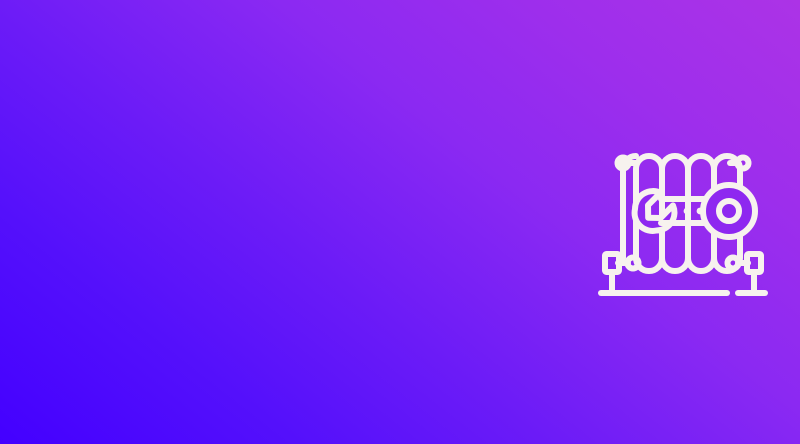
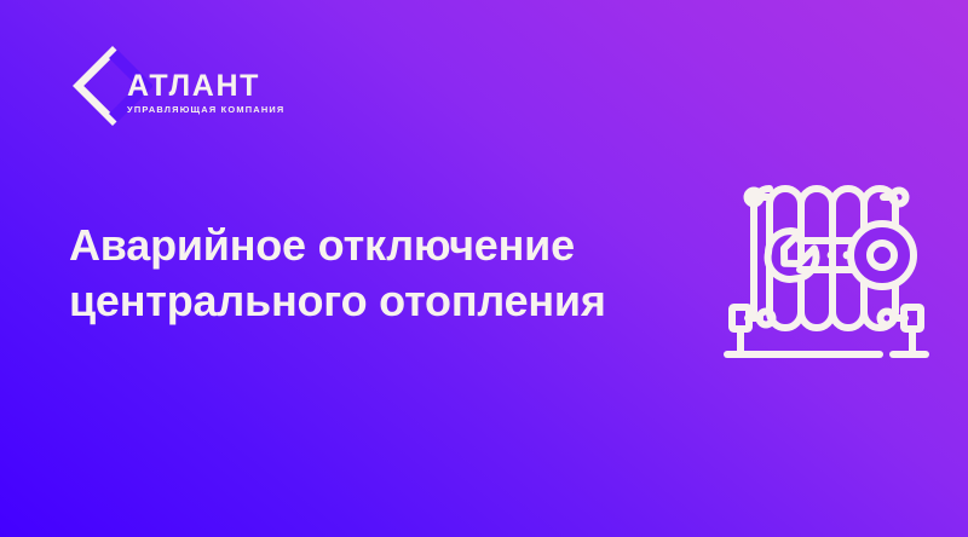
+ АТЛАНТ
+ УПРАВЛЯЮЩАЯ КОМПАНИЯ
+ Аварийное отключение
+ центрального отопления
